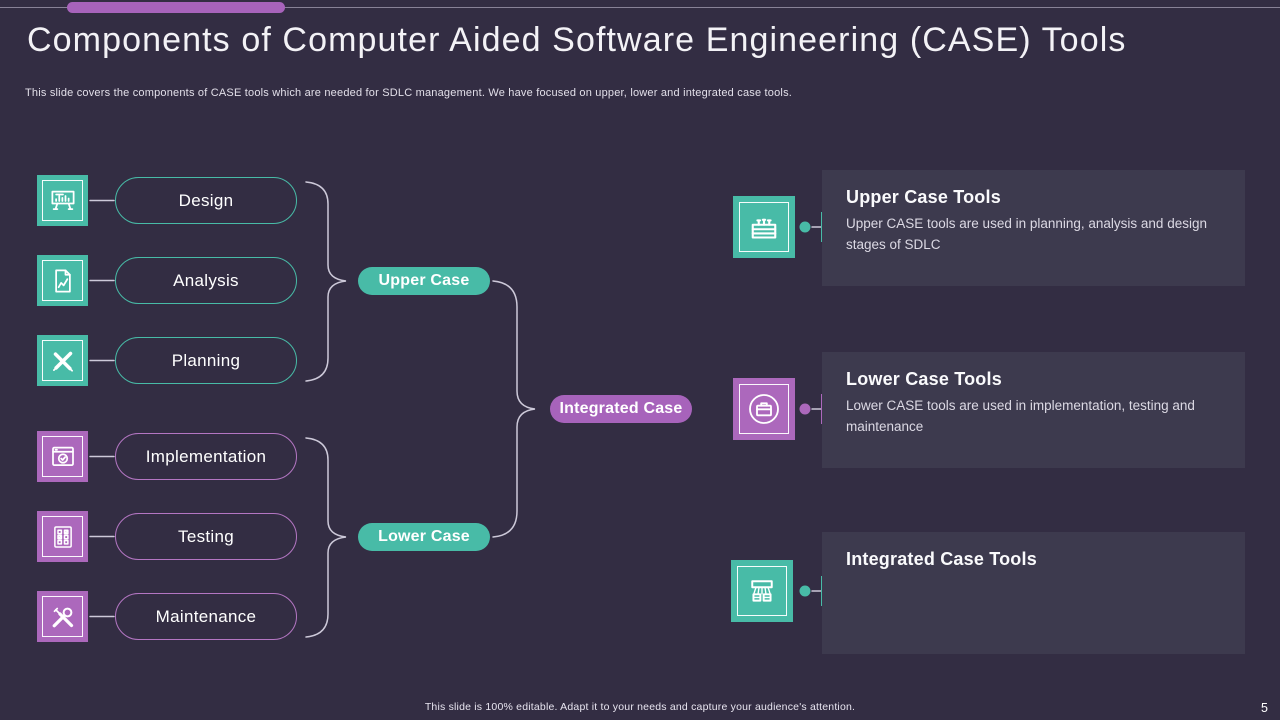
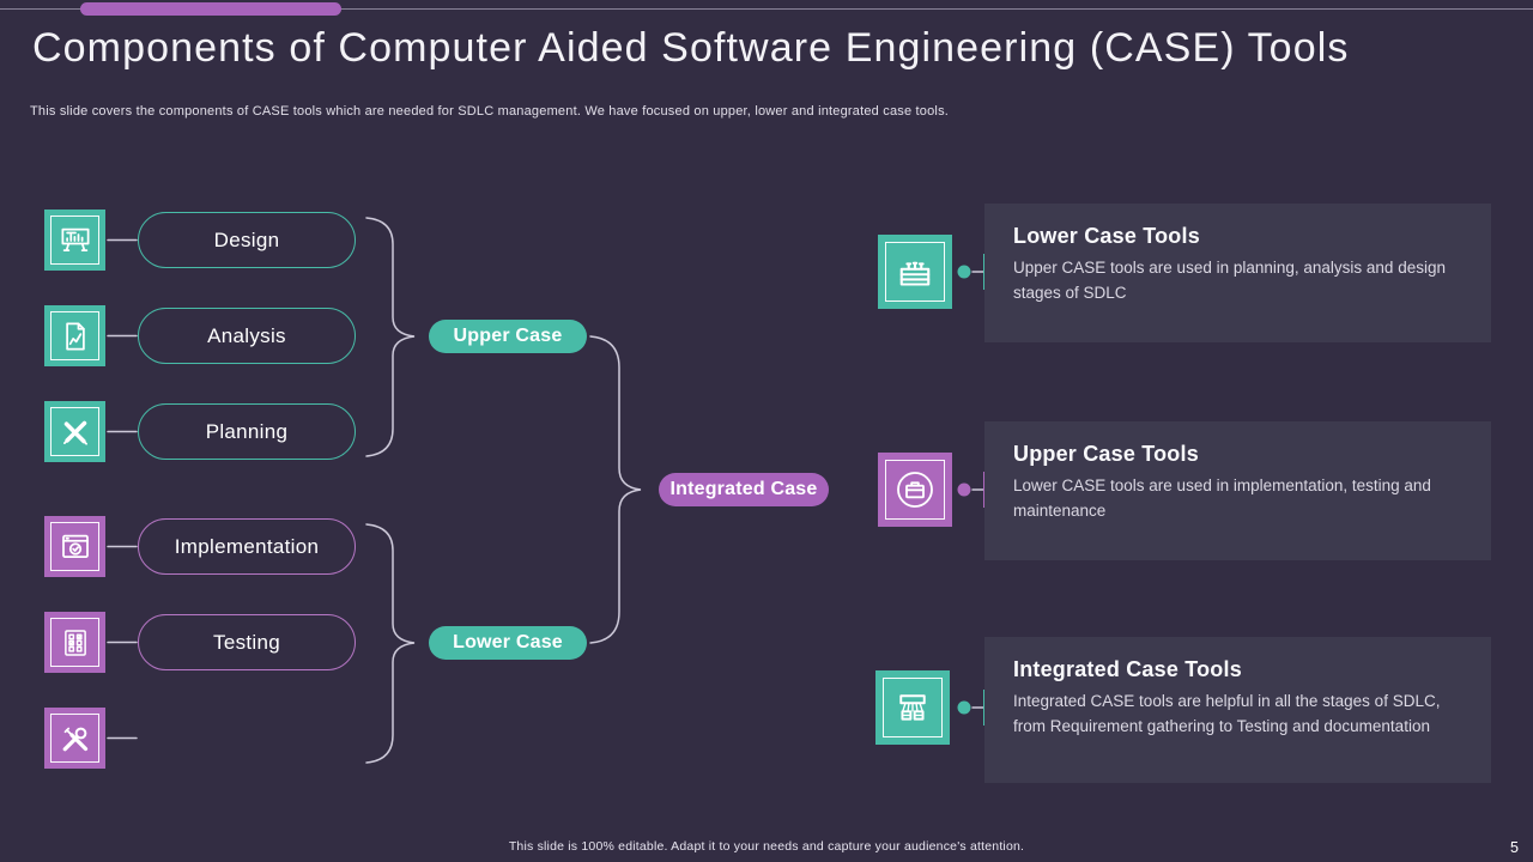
  Components of Computer Aided Software Engineering (CASE) Tools
  This slide covers the components of CASE tools which are needed for SDLC management. We have focused on upper, lower and integrated case tools.
  Design
  Analysis
  Planning
  Implementation
  Testing
- Maintenance
  Upper Case
  Lower Case
  Integrated Case
- Upper Case Tools
+ Lower Case Tools
  Upper CASE tools are used in planning, analysis and design stages of SDLC
- Lower Case Tools
+ Upper Case Tools
  Lower CASE tools are used in implementation, testing and maintenance
  Integrated Case Tools
+ Integrated CASE tools are helpful in all the stages of SDLC, from Requirement gathering to Testing and documentation
  This slide is 100% editable. Adapt it to your needs and capture your audience's attention.
  5
